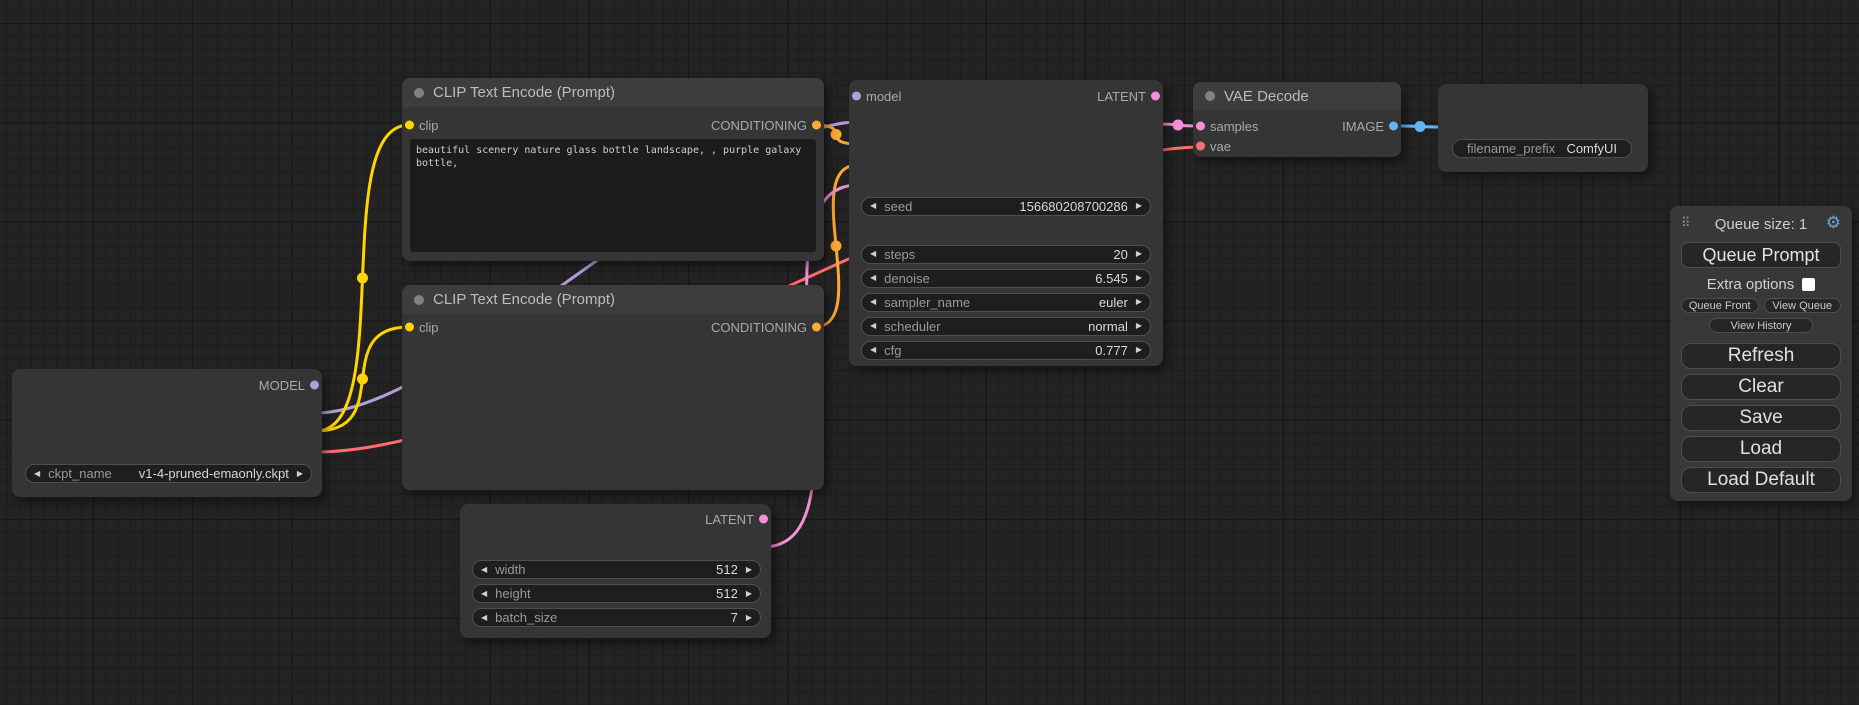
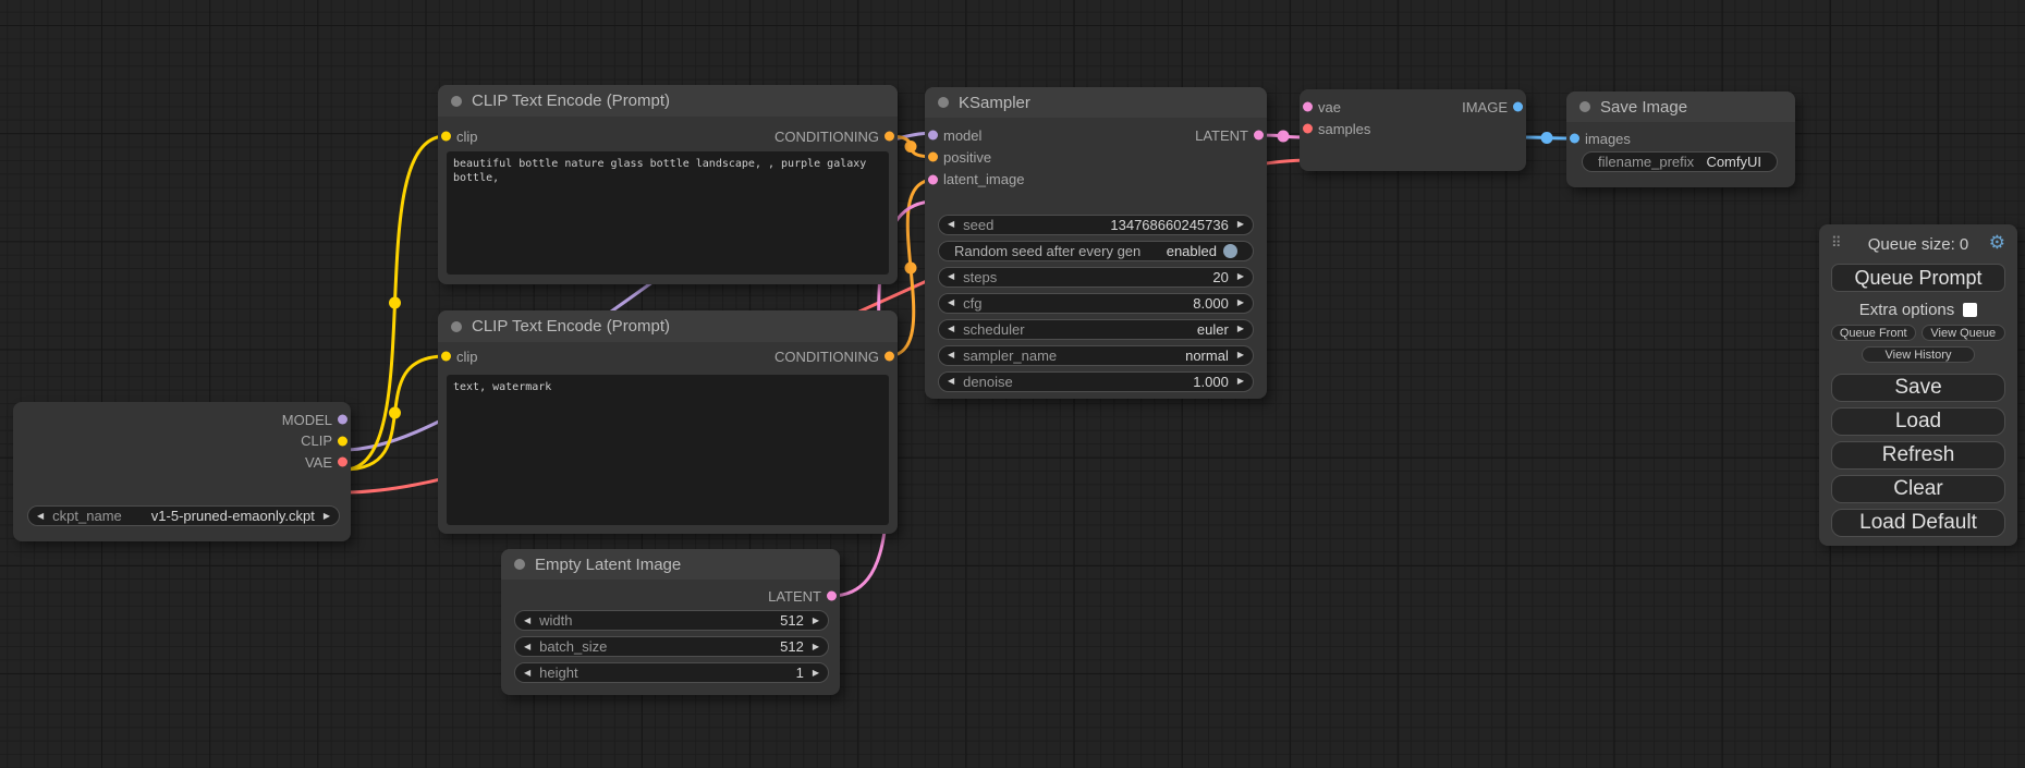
  MODEL
+ CLIP
+ VAE
  ◀
  ckpt_name
- v1-4-pruned-emaonly.ckpt
+ v1-5-pruned-emaonly.ckpt
  ▶
  CLIP Text Encode (Prompt)
  clip
  CONDITIONING
- beautiful scenery nature glass bottle landscape, , purple galaxy bottle,
+ beautiful bottle nature glass bottle landscape, , purple galaxy bottle,
  CLIP Text Encode (Prompt)
  clip
  CONDITIONING
+ text, watermark
+ Empty Latent Image
  LATENT
  ◀
  width
  512
  ▶
  ◀
- height
+ batch_size
  512
  ▶
  ◀
- batch_size
+ height
- 7
+ 1
  ▶
+ KSampler
  model
  LATENT
+ positive
+ latent_image
  ◀
  seed
- 156680208700286
+ 134768660245736
  ▶
+ Random seed after every gen
+ enabled
  ◀
  steps
  20
  ▶
  ◀
- denoise
+ cfg
- 6.545
+ 8.000
  ▶
  ◀
- sampler_name
+ scheduler
  euler
  ▶
  ◀
- scheduler
+ sampler_name
  normal
  ▶
  ◀
- cfg
+ denoise
- 0.777
+ 1.000
  ▶
- VAE Decode
- samples
+ vae
  IMAGE
- vae
+ samples
+ Save Image
+ images
  filename_prefix
  ComfyUI
  ⠿
- Queue size: 1
+ Queue size: 0
  ⚙
  Queue Prompt
  Extra options
  Queue Front
  View Queue
  View History
- Refresh
+ Save
- Clear
+ Load
- Save
+ Refresh
- Load
+ Clear
  Load Default
